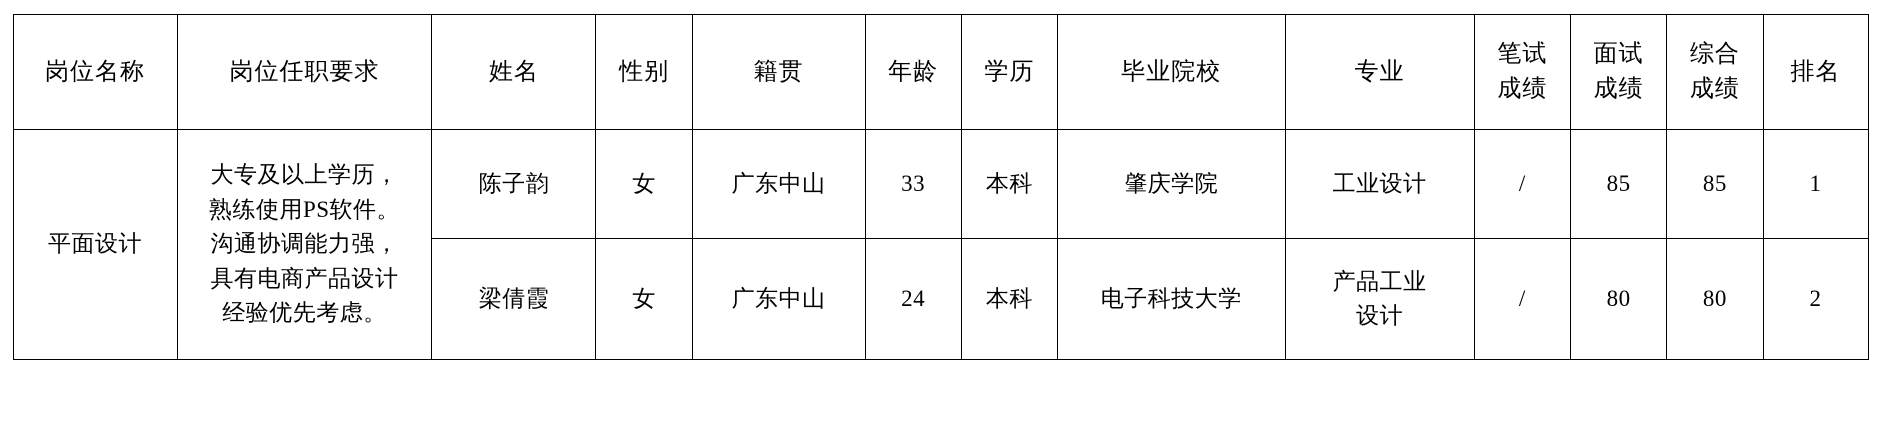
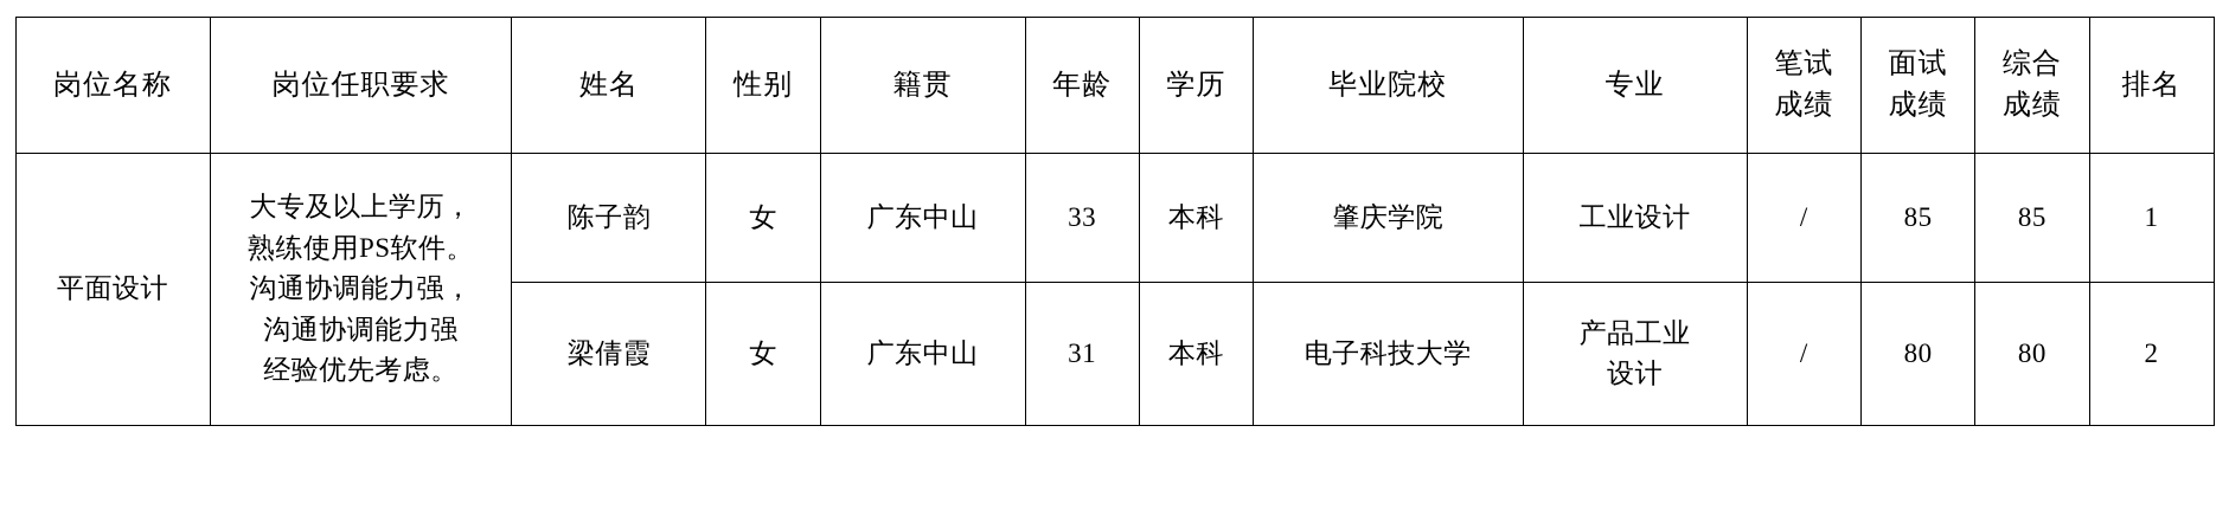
  岗位名称	岗位任职要求	姓名	性别	籍贯	年龄	学历	毕业院校	专业	笔试 成绩	面试 成绩	综合 成绩	排名
- 平面设计	大专及以上学历， 熟练使用PS软件。 沟通协调能力强， 具有电商产品设计 经验优先考虑。	陈子韵	女	广东中山	33	本科	肇庆学院	工业设计	/	85	85	1
+ 平面设计	大专及以上学历， 熟练使用PS软件。 沟通协调能力强， 沟通协调能力强 经验优先考虑。	陈子韵	女	广东中山	33	本科	肇庆学院	工业设计	/	85	85	1
- 梁倩霞	女	广东中山	24	本科	电子科技大学	产品工业 设计	/	80	80	2
+ 梁倩霞	女	广东中山	31	本科	电子科技大学	产品工业 设计	/	80	80	2
